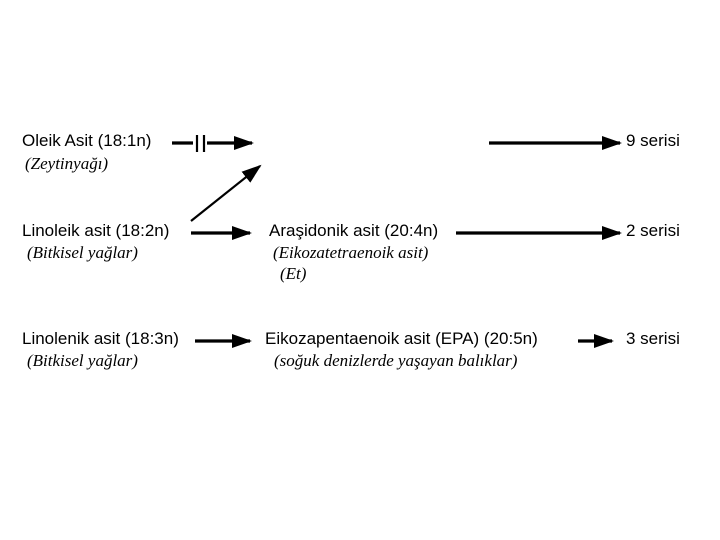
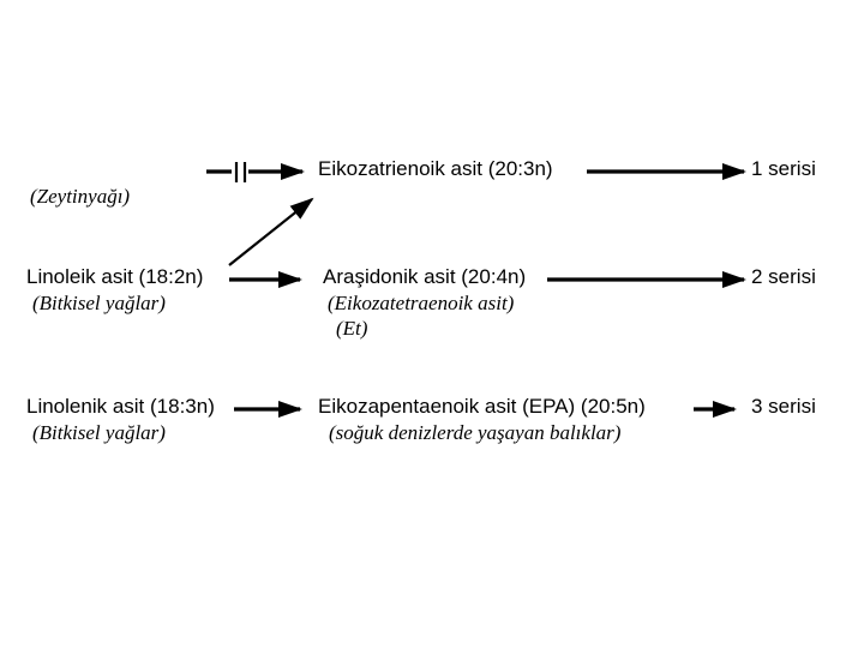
- Oleik Asit (18:1n)
  (Zeytinyağı)
+ Eikozatrienoik asit (20:3n)
- 9 serisi
+ 1 serisi
  Linoleik asit (18:2n)
  (Bitkisel yağlar)
  Araşidonik asit (20:4n)
  (Eikozatetraenoik asit)
  (Et)
  2 serisi
  Linolenik asit (18:3n)
  (Bitkisel yağlar)
  Eikozapentaenoik asit (EPA) (20:5n)
  (soğuk denizlerde yaşayan balıklar)
  3 serisi
